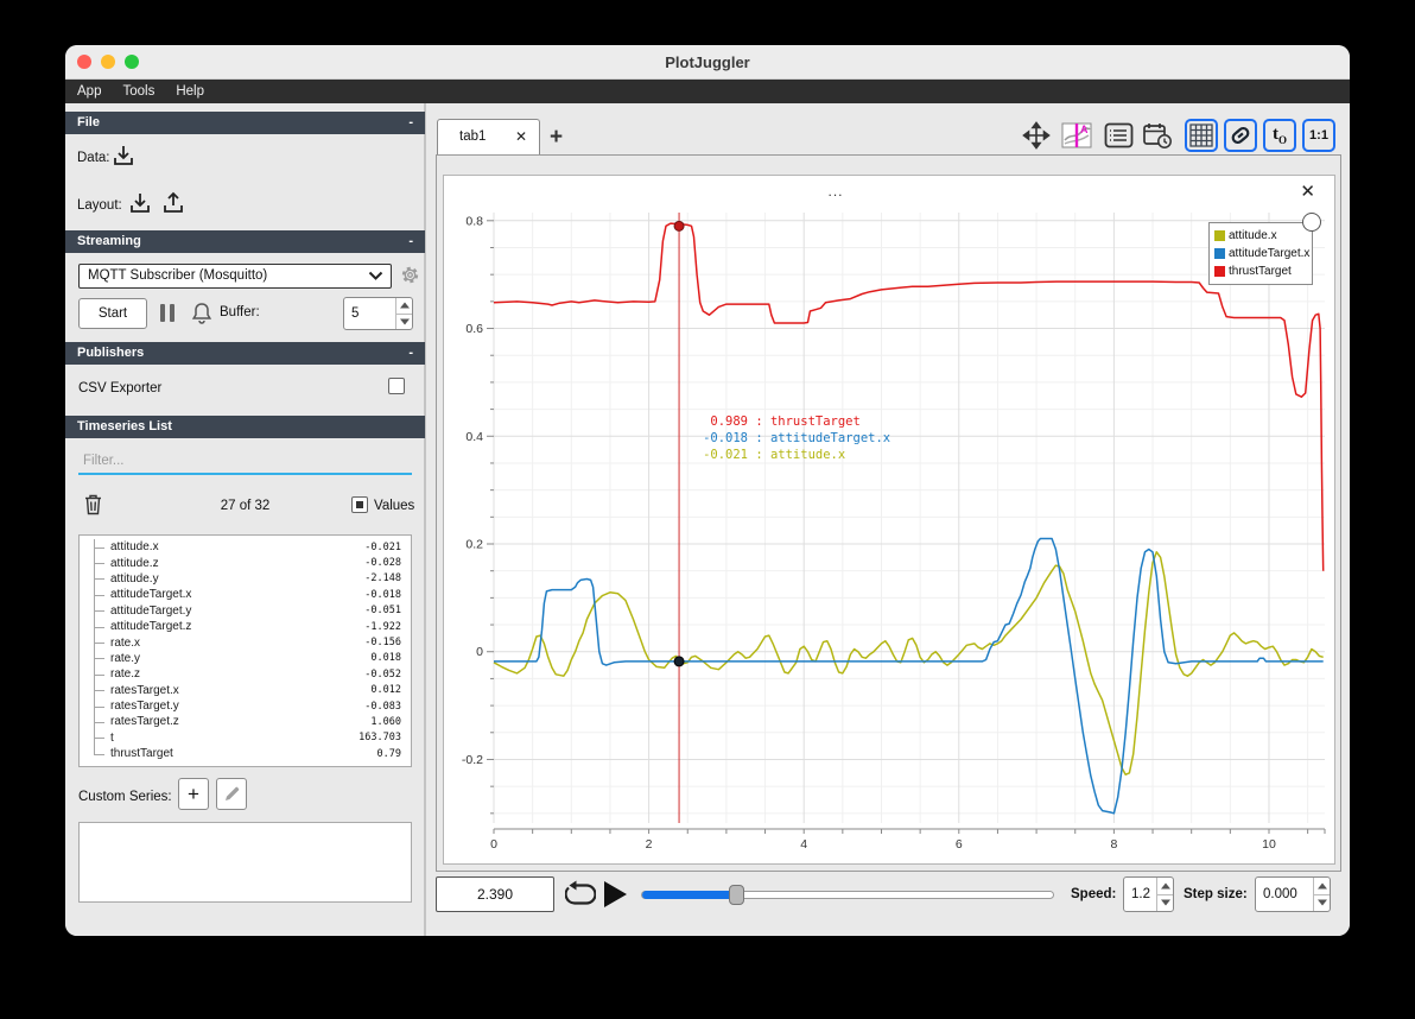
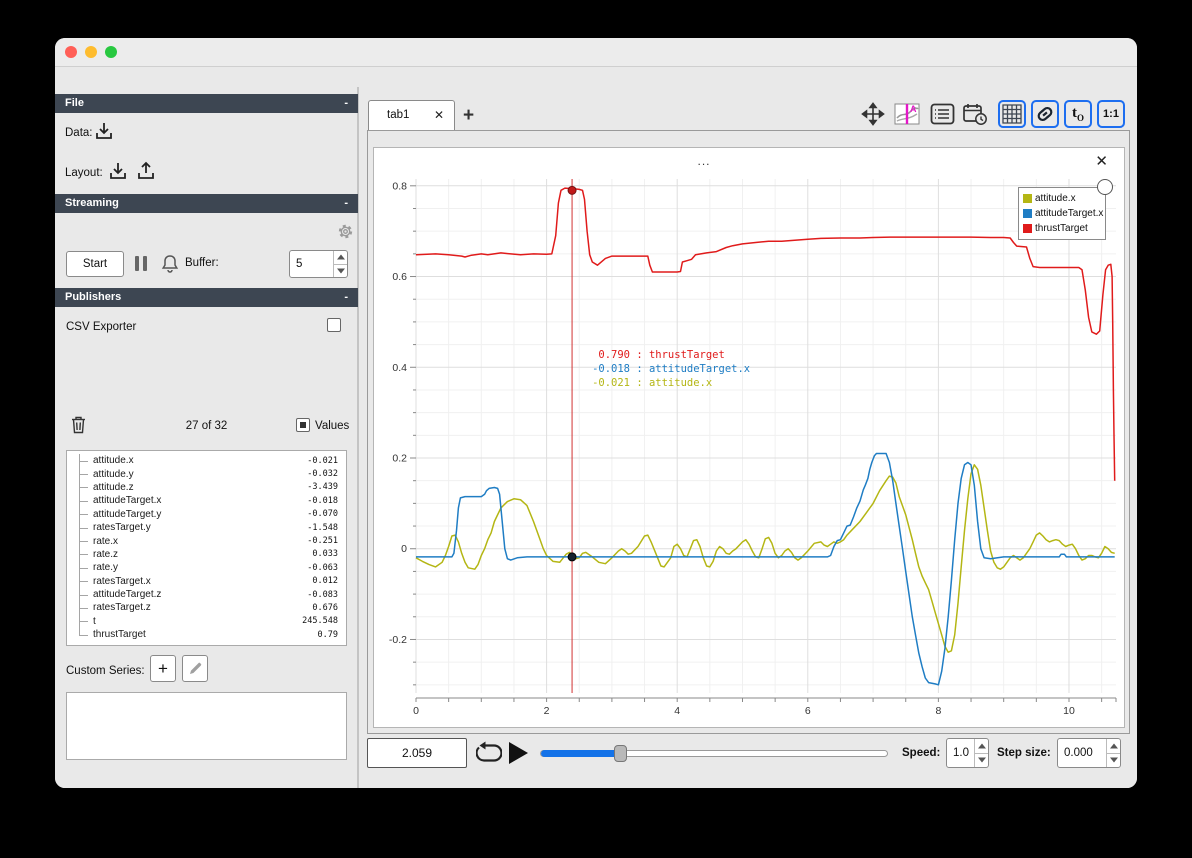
- PlotJuggler
- App
- Tools
- Help
  File
  -
  Data:
  Layout:
  Streaming
  -
- MQTT Subscriber (Mosquitto)
  Start
  Buffer:
  5
  Publishers
  -
  CSV Exporter
- Timeseries List
- Filter...
  27 of 32
  Values
  attitude.x
  -0.021
- attitude.z
+ attitude.y
- -0.028
+ -0.032
- attitude.y
+ attitude.z
- -2.148
+ -3.439
  attitudeTarget.x
  -0.018
  attitudeTarget.y
- -0.051
+ -0.070
- attitudeTarget.z
+ ratesTarget.y
- -1.922
+ -1.548
  rate.x
- -0.156
+ -0.251
- rate.y
+ rate.z
- 0.018
+ 0.033
- rate.z
+ rate.y
- -0.052
+ -0.063
  ratesTarget.x
  0.012
- ratesTarget.y
+ attitudeTarget.z
  -0.083
  ratesTarget.z
- 1.060
+ 0.676
  t
- 163.703
+ 245.548
  thrustTarget
  0.79
  Custom Series:
  +
  tab1
  ✕
  +
  A
  tO
  1:1
  ...
  ✕
  0
  2
  4
  6
  8
  10
  -0.2
  0
  0.2
  0.4
  0.6
  0.8
- 0.989
+ 0.790
  :
  thrustTarget
  -0.018
  :
  attitudeTarget.x
  -0.021
  :
  attitude.x
  attitude.x
  attitudeTarget.x
  thrustTarget
- 2.390
+ 2.059
  Speed:
- 1.2
+ 1.0
  Step size:
  0.000
